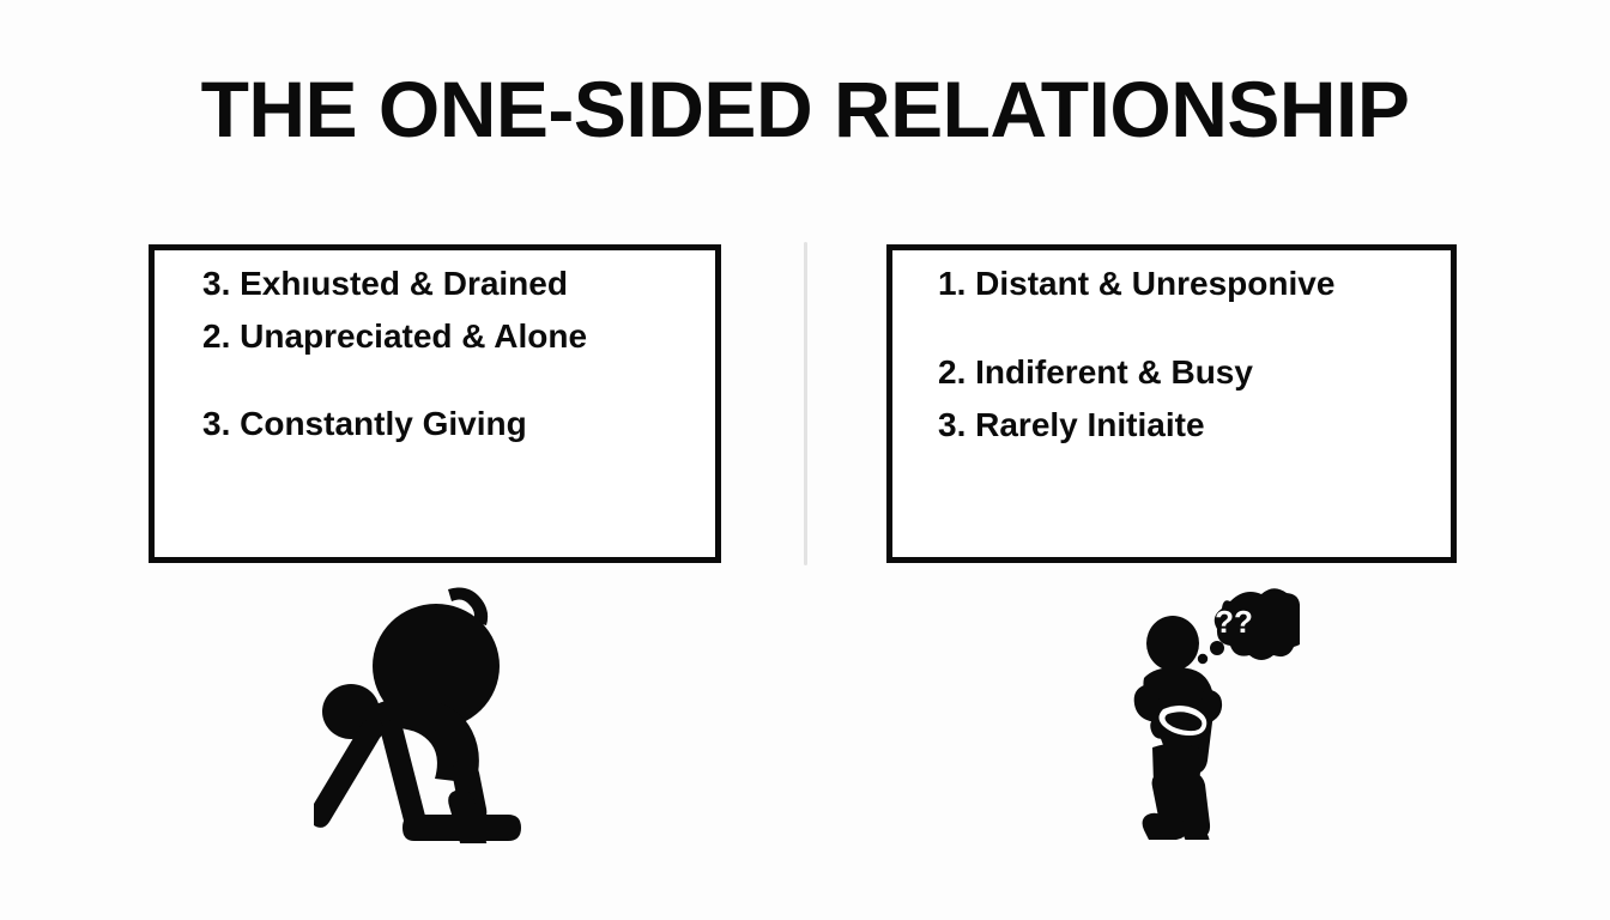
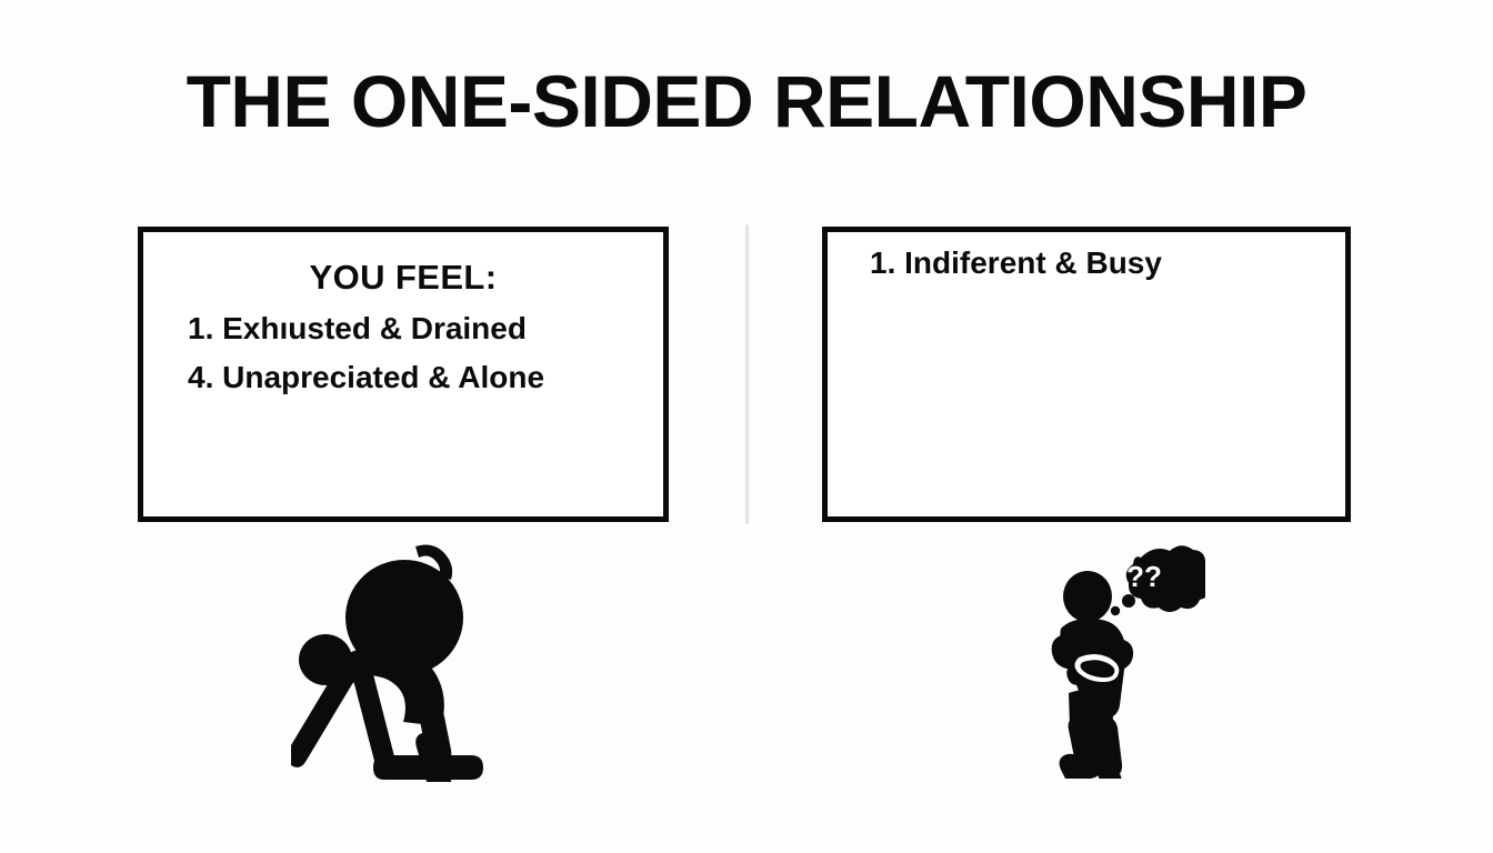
  THE ONE-SIDED RELATIONSHIP
+ YOU FEEL:
- 3. Exhıusted & Drained
+ 1. Exhıusted & Drained
- 2. Unapreciated & Alone
+ 4. Unapreciated & Alone
- 3. Constantly Giving
- 1. Distant & Unresponive
- 2. Indiferent & Busy
+ 1. Indiferent & Busy
- 3. Rarely Initiaite
  ??
